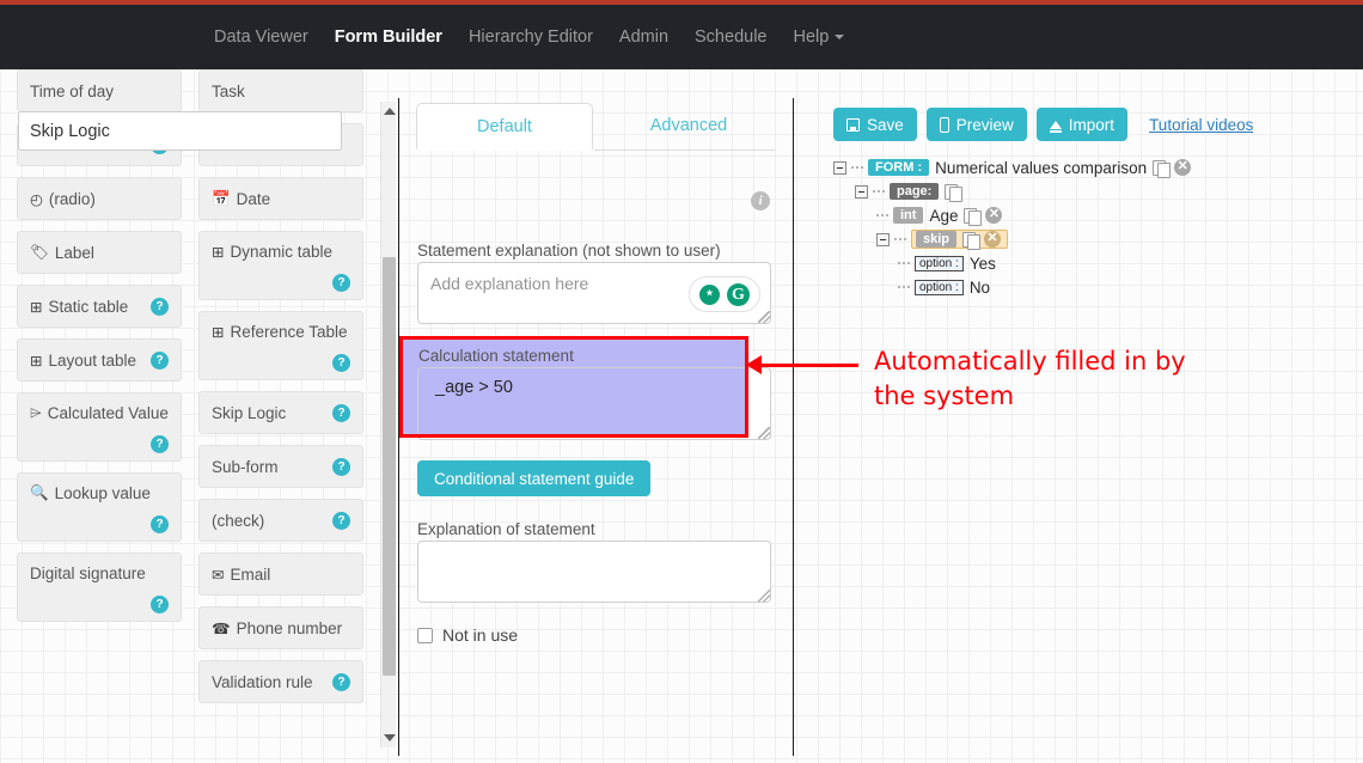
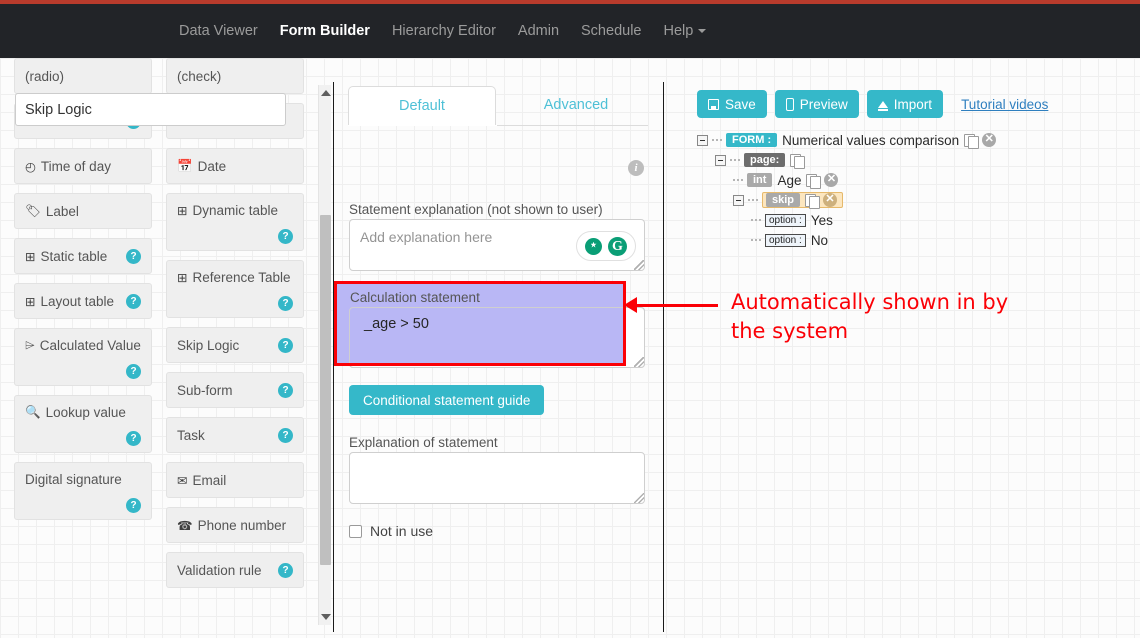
  Data Viewer
  Form Builder
  Hierarchy Editor
  Admin
  Schedule
  Help
- Time of day
+ (radio)
  ◴
- (radio)
+ Time of day
  🏷
  Label
  ⊞
  Static table
  ?
  ⊞
  Layout table
  ?
  ⌲
  Calculated Value
  ?
  🔍
  Lookup value
  ?
  Digital signature
  ?
- Task
+ (check)
  📅
  Date
  ⊞
  Dynamic table
  ?
  ⊞
  Reference Table
  ?
  Skip Logic
  ?
  Sub-form
  ?
- (check)
+ Task
  ?
  ✉
  Email
  ☎
  Phone number
  Validation rule
  ?
  Default
  Advanced
  Skip Logic
  i
  Statement explanation (not shown to user)
  Add explanation here
  G
  Calculation statement
  _age > 50
  Conditional statement guide
  Explanation of statement
  Not in use
- Automatically filled in by the system
+ Automatically shown in by the system
  Save
  Preview
  Import
  Tutorial videos
  FORM :
  Numerical values comparison
  ✕
  page:
  int
  Age
  ✕
  skip
  ✕
  option :
  Yes
  option :
  No
